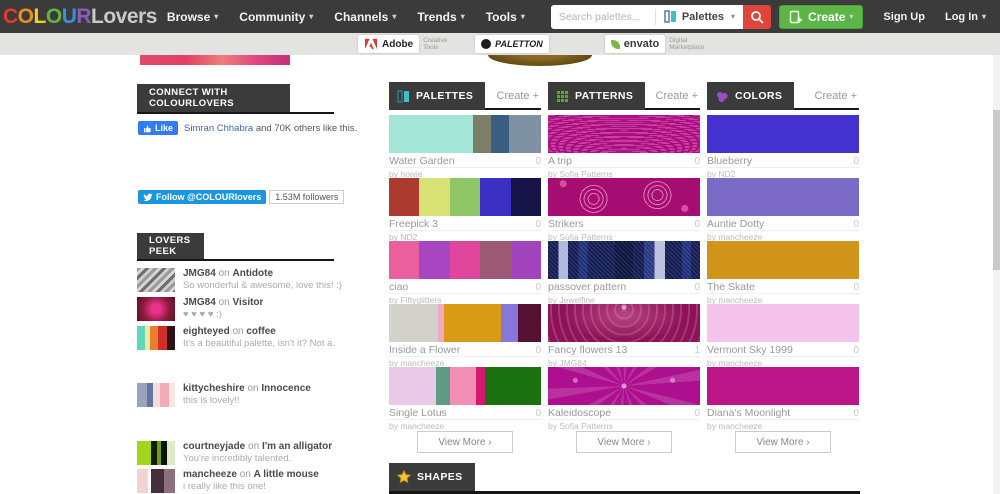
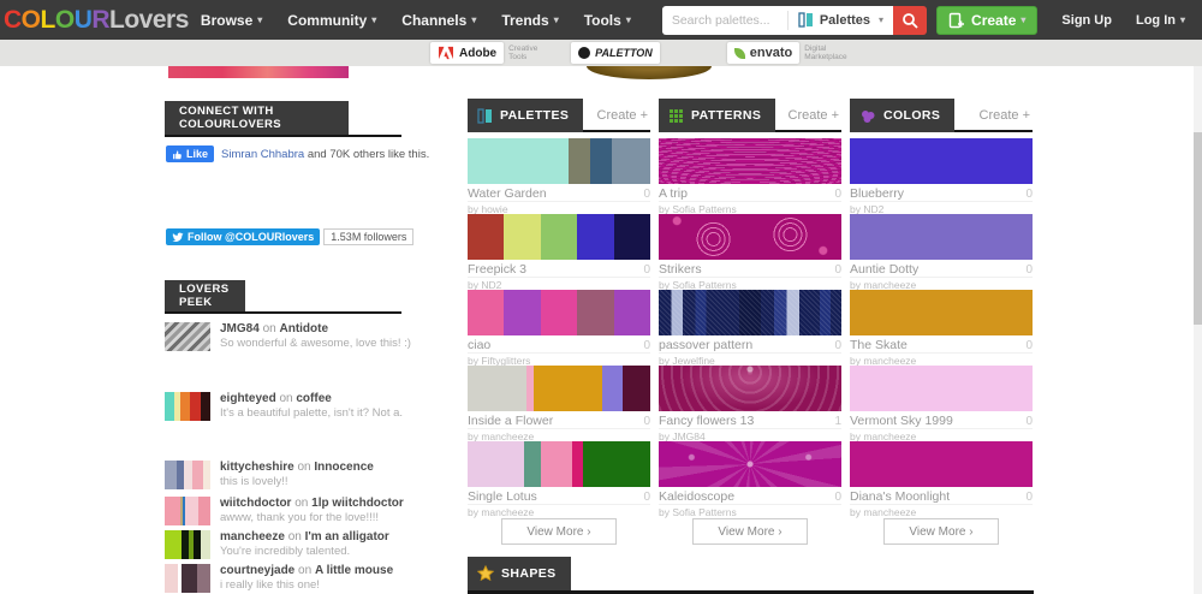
  C
  O
  L
  O
  U
  R
  Lovers
  Browse
  ▾
  Community
  ▾
  Channels
  ▾
  Trends
  ▾
  Tools
  ▾
  Search palettes...
  Palettes
  ▾
  Create
  ▾
  Sign Up
  Log In
  ▾
  Adobe
  PALETTON
  envato
  CONNECT WITH COLOURLOVERS
  Like
  Simran Chhabra and 70K others like this.
  Follow @COLOURlovers
  1.53M followers
  LOVERS PEEK
  JMG84 on Antidote
  So wonderful & awesome, love this! :)
- JMG84 on Visitor
- ♥ ♥ ♥ ♥ :)
  eighteyed on coffee
  It's a beautiful palette, isn't it? Not a.
  kittycheshire on Innocence
  this is lovely!!
+ wiitchdoctor on 1lp wiitchdoctor
+ awww, thank you for the love!!!!
- courtneyjade on I'm an alligator
+ mancheeze on I'm an alligator
  You're incredibly talented.
- mancheeze on A little mouse
+ courtneyjade on A little mouse
  i really like this one!
  PALETTES
  Create +
  Water Garden
  0
  by howie
  Freepick 3
  0
  by ND2
  ciao
  0
  by Fiftyglitters
  Inside a Flower
  0
  by mancheeze
  Single Lotus
  0
  by mancheeze
  View More ›
  PATTERNS
  Create +
  A trip
  0
  by Sofia Patterns
  Strikers
  0
  by Sofia Patterns
  passover pattern
  0
  by Jewelfine
  Fancy flowers 13
  1
  by JMG84
  Kaleidoscope
  0
  by Sofia Patterns
  View More ›
  COLORS
  Create +
  Blueberry
  0
  by ND2
  Auntie Dotty
  0
  by mancheeze
  The Skate
  0
  by mancheeze
  Vermont Sky 1999
  0
  by mancheeze
  Diana's Moonlight
  0
  by mancheeze
  View More ›
  SHAPES
